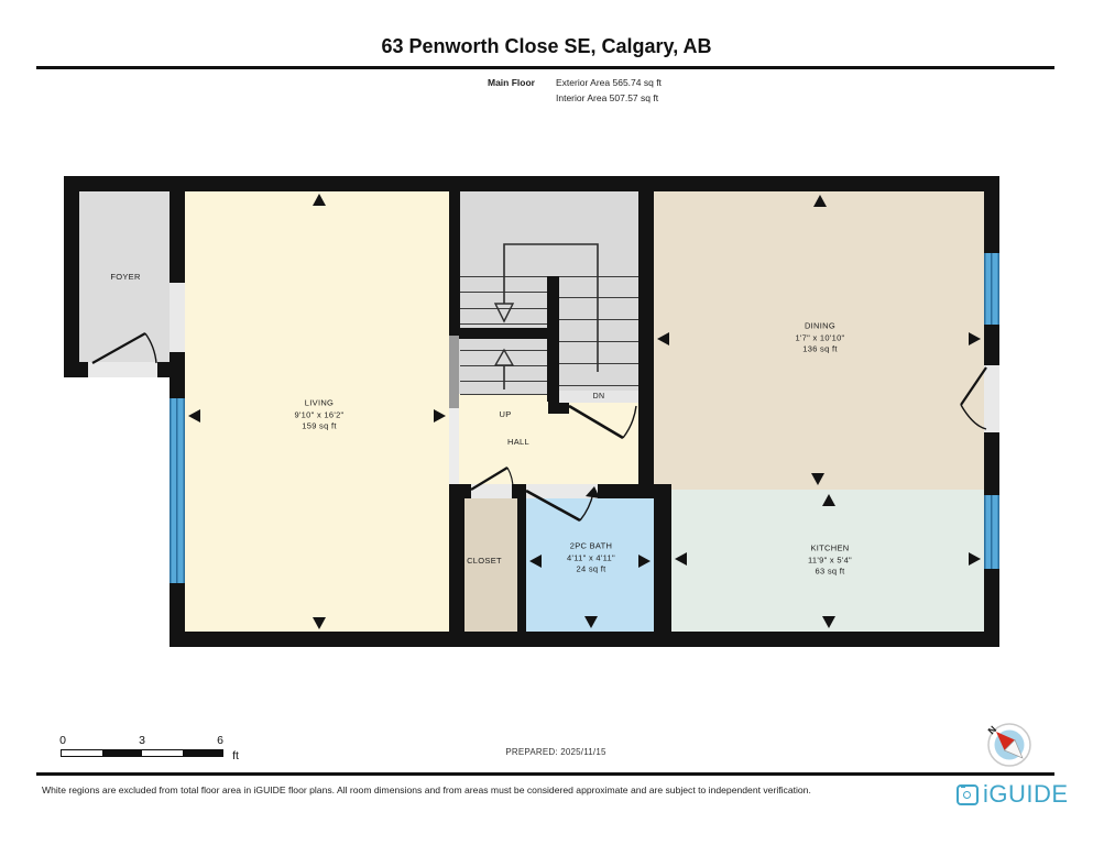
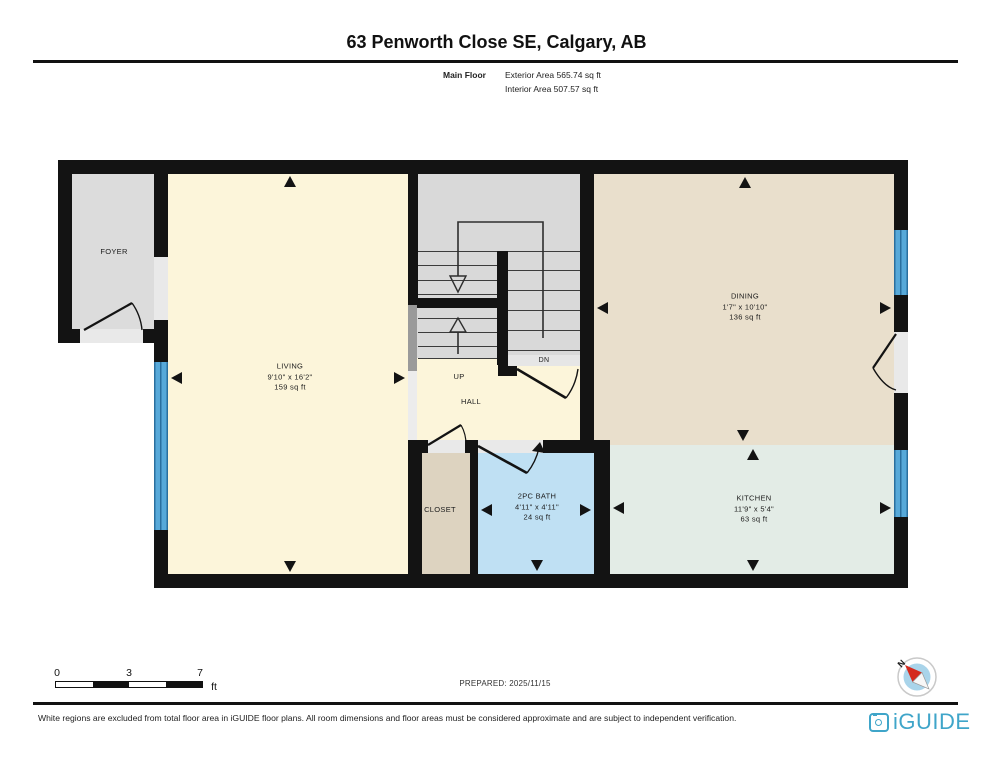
  63 Penworth Close SE, Calgary, AB
  Main Floor
  Exterior Area 565.74 sq ft
  Interior Area 507.57 sq ft
  FOYER
  LIVING
  9'10" x 16'2"
  159 sq ft
  DINING
  1'7" x 10'10"
  136 sq ft
  KITCHEN
  11'9" x 5'4"
  63 sq ft
  2PC BATH
  4'11" x 4'11"
  24 sq ft
  CLOSET
  UP
  HALL
  0
  3
- 6
+ 7
  ft
  PREPARED: 2025/11/15
- White regions are excluded from total floor area in iGUIDE floor plans. All room dimensions and from areas must be considered approximate and are subject to independent verification.
+ White regions are excluded from total floor area in iGUIDE floor plans. All room dimensions and floor areas must be considered approximate and are subject to independent verification.
  iGUIDE
